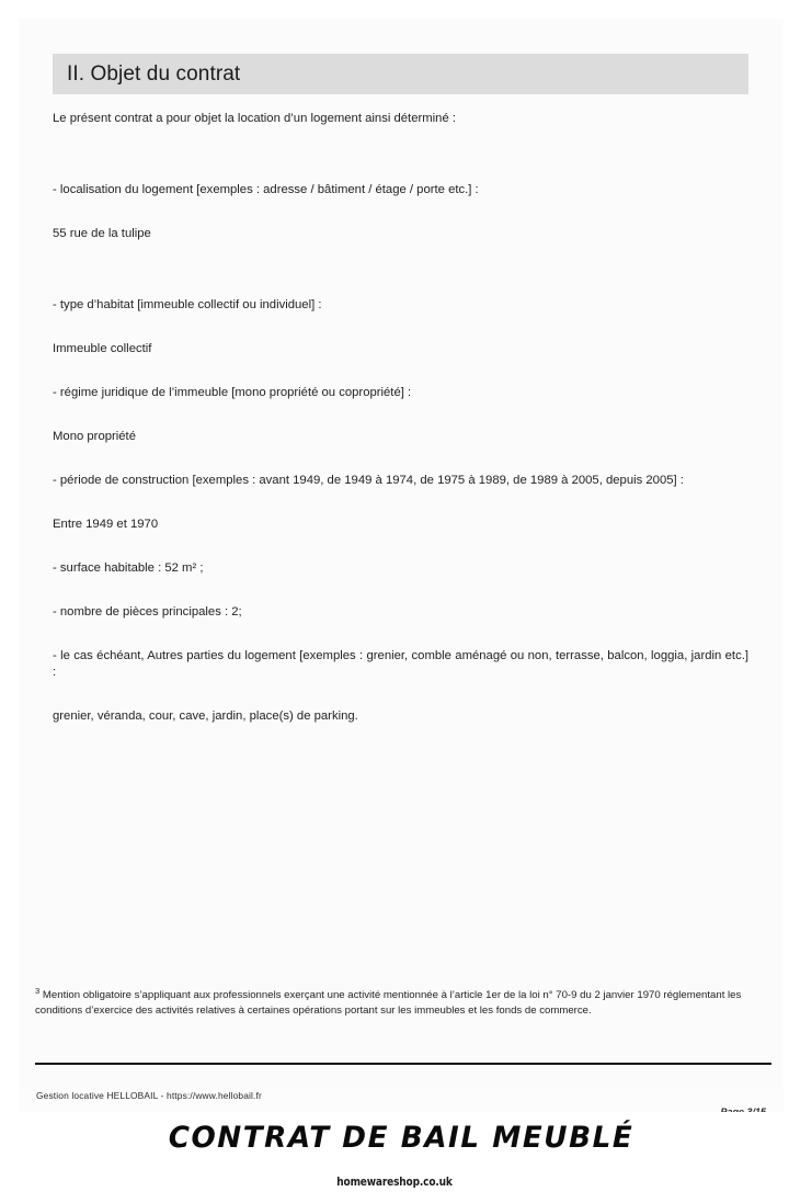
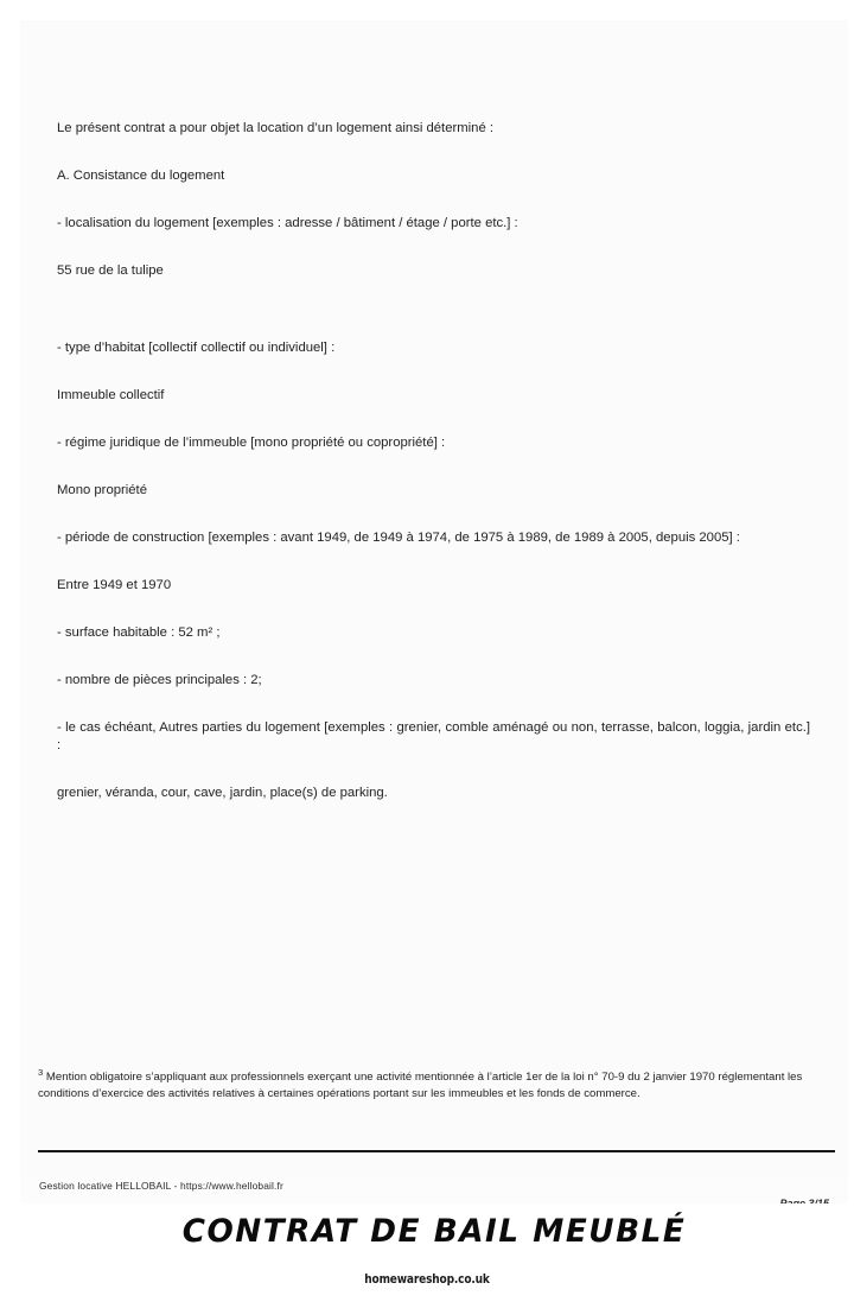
- II. Objet du contrat
  Le présent contrat a pour objet la location d’un logement ainsi déterminé :
+ A. Consistance du logement
  - localisation du logement [exemples : adresse / bâtiment / étage / porte etc.] :
  55 rue de la tulipe
- - type d’habitat [immeuble collectif ou individuel] :
+ - type d’habitat [collectif collectif ou individuel] :
  Immeuble collectif
  - régime juridique de l’immeuble [mono propriété ou copropriété] :
  Mono propriété
  - période de construction [exemples : avant 1949, de 1949 à 1974, de 1975 à 1989, de 1989 à 2005, depuis 2005] :
  Entre 1949 et 1970
  - surface habitable : 52 m² ;
  - nombre de pièces principales : 2;
  - le cas échéant, Autres parties du logement [exemples : grenier, comble aménagé ou non, terrasse, balcon, loggia, jardin etc.] :
  grenier, véranda, cour, cave, jardin, place(s) de parking.
  3 Mention obligatoire s’appliquant aux professionnels exerçant une activité mentionnée à l’article 1er de la loi n° 70-9 du 2 janvier 1970 réglementant les conditions d’exercice des activités relatives à certaines opérations portant sur les immeubles et les fonds de commerce.
  Gestion locative HELLOBAIL - https://www.hellobail.fr
  CONTRAT DE BAIL MEUBLÉ
  homewareshop.co.uk
